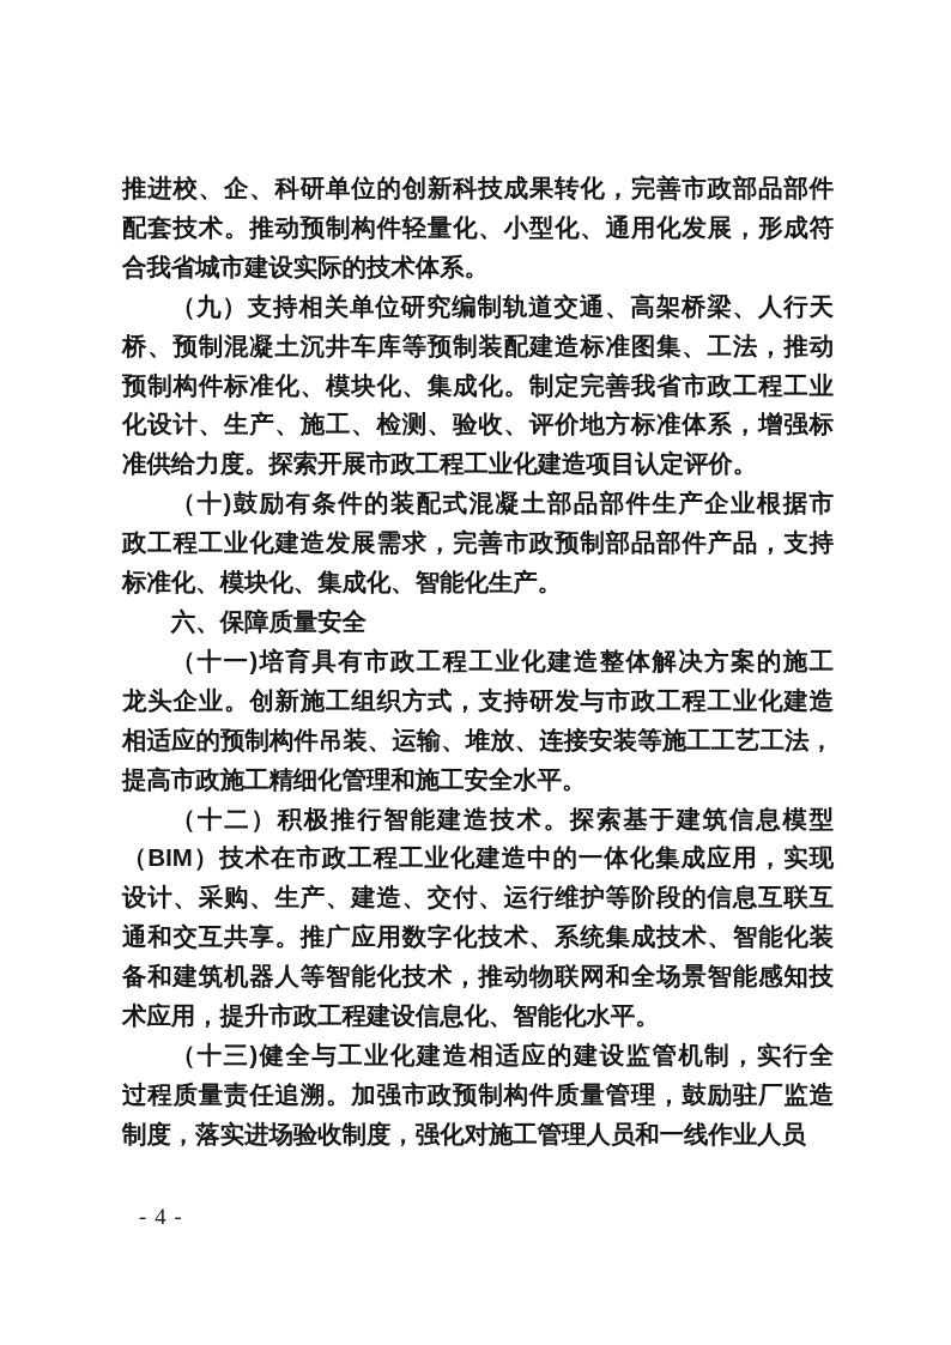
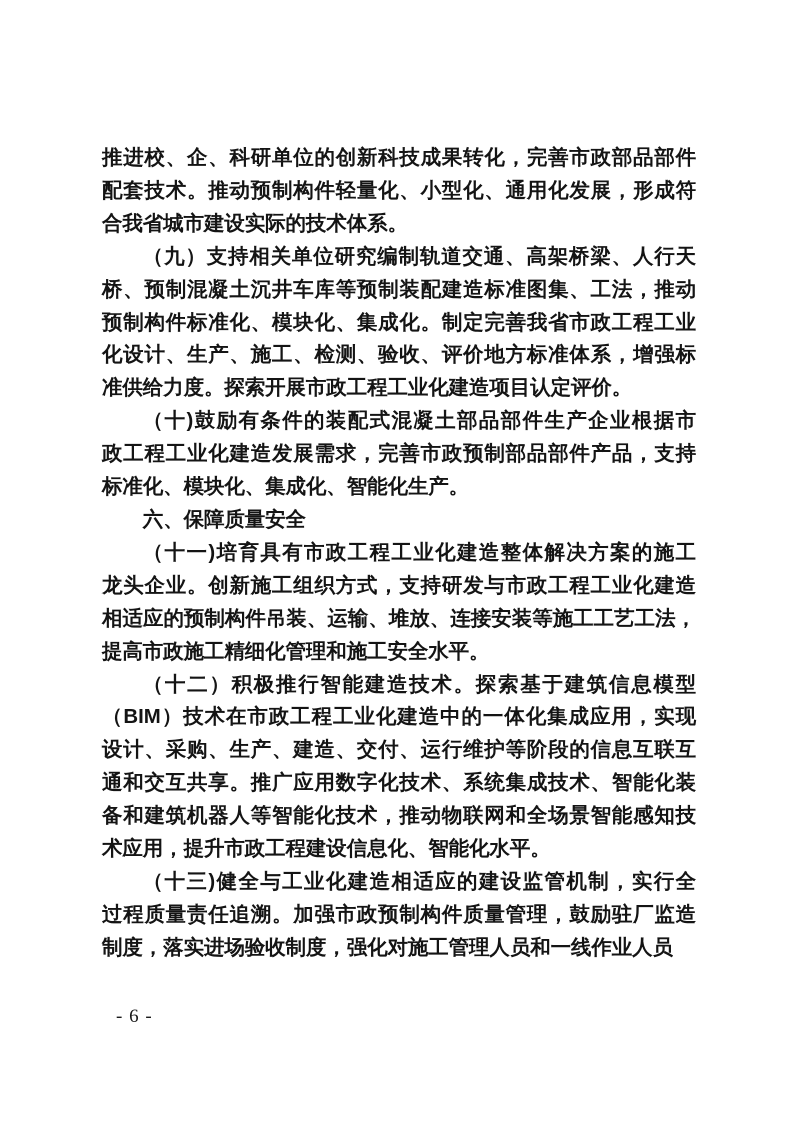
  推进校、企、科研单位的创新科技成果转化，完善市政部品部件
  配套技术。推动预制构件轻量化、小型化、通用化发展，形成符
  合我省城市建设实际的技术体系。
  （九）支持相关单位研究编制轨道交通、高架桥梁、人行天
  桥、预制混凝土沉井车库等预制装配建造标准图集、工法，推动
  预制构件标准化、模块化、集成化。制定完善我省市政工程工业
  化设计、生产、施工、检测、验收、评价地方标准体系，增强标
  准供给力度。探索开展市政工程工业化建造项目认定评价。
  （十)鼓励有条件的装配式混凝土部品部件生产企业根据市
  政工程工业化建造发展需求，完善市政预制部品部件产品，支持
  标准化、模块化、集成化、智能化生产。
  六、保障质量安全
  （十一)培育具有市政工程工业化建造整体解决方案的施工
  龙头企业。创新施工组织方式，支持研发与市政工程工业化建造
  相适应的预制构件吊装、运输、堆放、连接安装等施工工艺工法，
  提高市政施工精细化管理和施工安全水平。
  （十二）积极推行智能建造技术。探索基于建筑信息模型
  （BIM）技术在市政工程工业化建造中的一体化集成应用，实现
  设计、采购、生产、建造、交付、运行维护等阶段的信息互联互
  通和交互共享。推广应用数字化技术、系统集成技术、智能化装
  备和建筑机器人等智能化技术，推动物联网和全场景智能感知技
  术应用，提升市政工程建设信息化、智能化水平。
  （十三)健全与工业化建造相适应的建设监管机制，实行全
  过程质量责任追溯。加强市政预制构件质量管理，鼓励驻厂监造
  制度，落实进场验收制度，强化对施工管理人员和一线作业人员
- - 4 -
+ - 6 -
